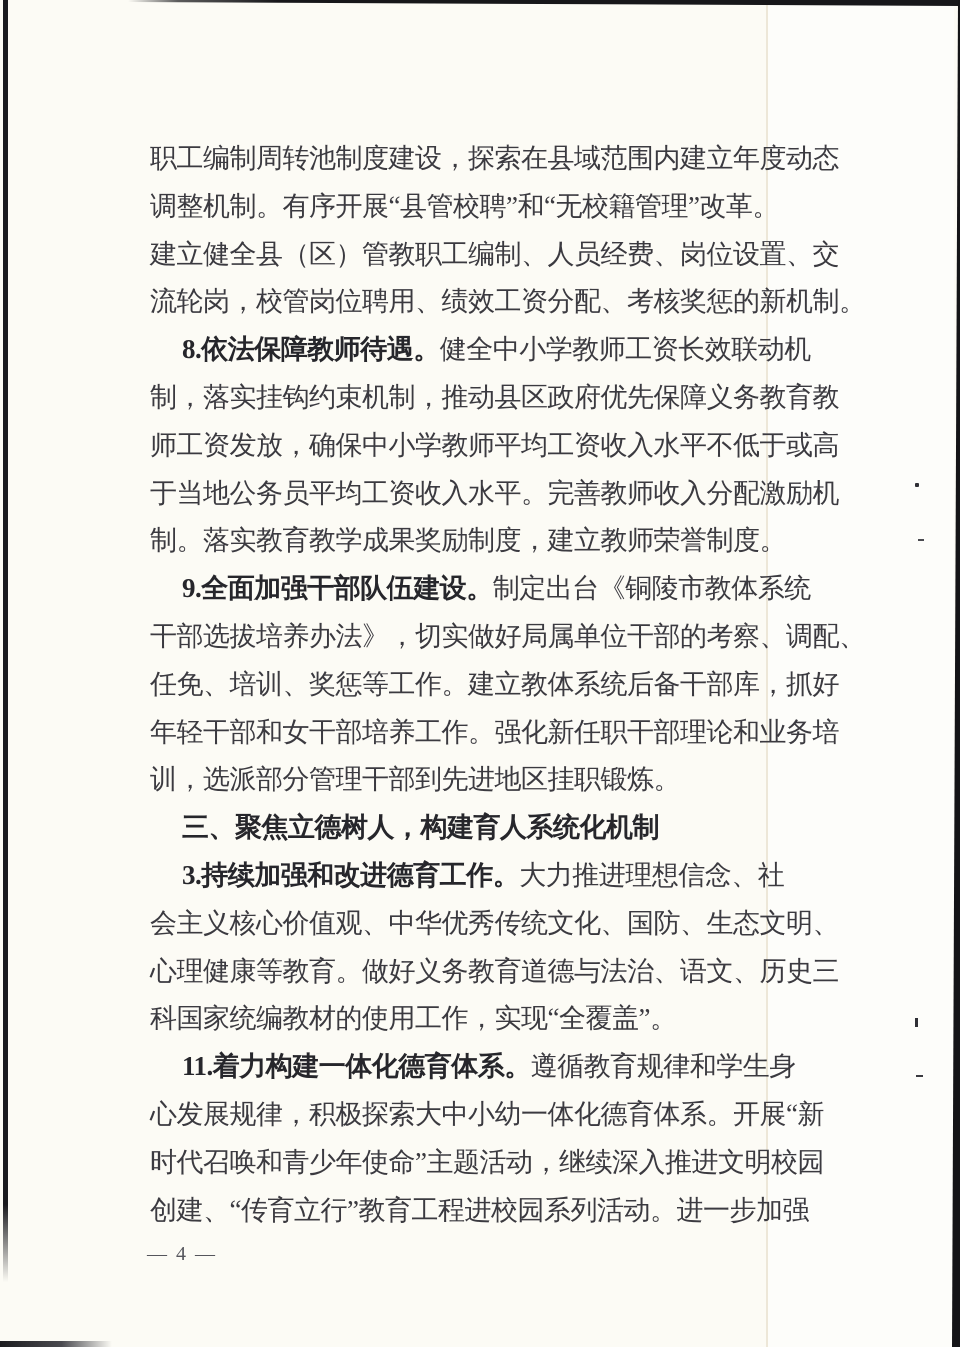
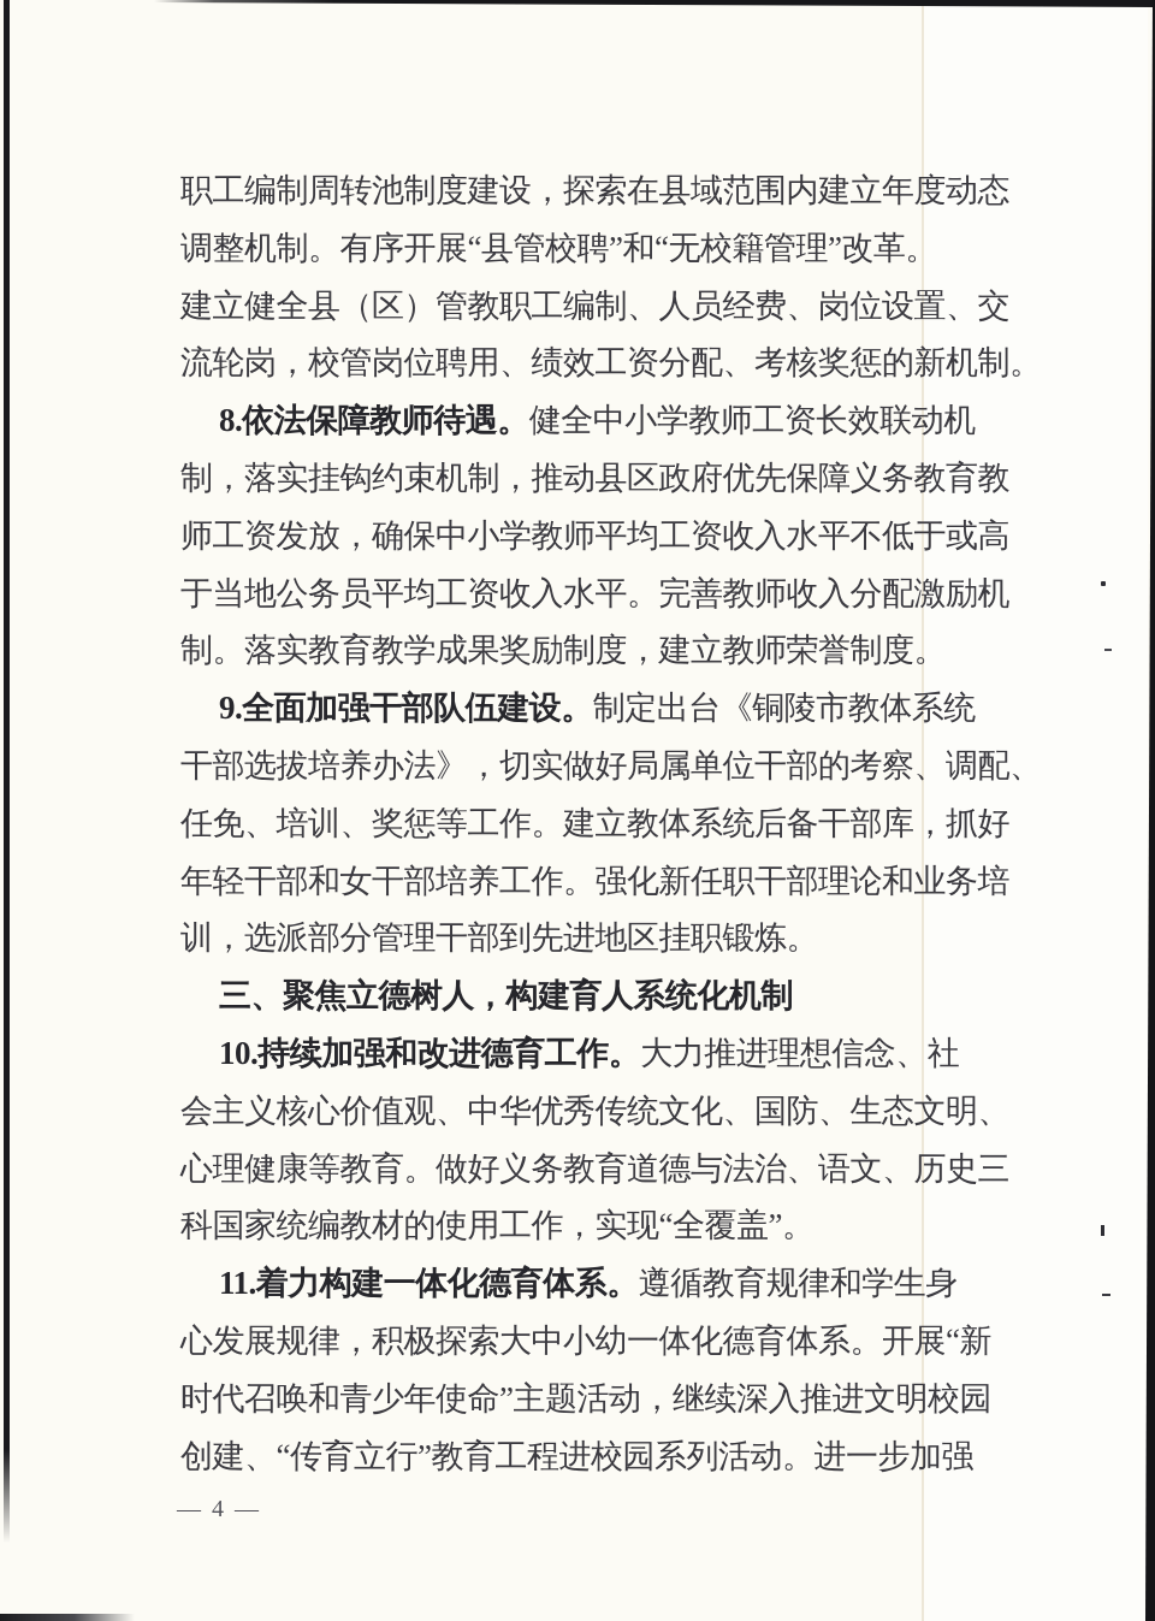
  职工编制周转池制度建设，探索在县域范围内建立年度动态
  调整机制。有序开展“县管校聘”和“无校籍管理”改革。
  建立健全县（区）管教职工编制、人员经费、岗位设置、交
  流轮岗，校管岗位聘用、绩效工资分配、考核奖惩的新机制。
  8.依法保障教师待遇。健全中小学教师工资长效联动机
  制，落实挂钩约束机制，推动县区政府优先保障义务教育教
  师工资发放，确保中小学教师平均工资收入水平不低于或高
  于当地公务员平均工资收入水平。完善教师收入分配激励机
  制。落实教育教学成果奖励制度，建立教师荣誉制度。
  9.全面加强干部队伍建设。制定出台《铜陵市教体系统
  干部选拔培养办法》，切实做好局属单位干部的考察、调配、
  任免、培训、奖惩等工作。建立教体系统后备干部库，抓好
  年轻干部和女干部培养工作。强化新任职干部理论和业务培
  训，选派部分管理干部到先进地区挂职锻炼。
  三、聚焦立德树人，构建育人系统化机制
- 3.持续加强和改进德育工作。大力推进理想信念、社
+ 10.持续加强和改进德育工作。大力推进理想信念、社
  会主义核心价值观、中华优秀传统文化、国防、生态文明、
  心理健康等教育。做好义务教育道德与法治、语文、历史三
  科国家统编教材的使用工作，实现“全覆盖”。
  11.着力构建一体化德育体系。遵循教育规律和学生身
  心发展规律，积极探索大中小幼一体化德育体系。开展“新
  时代召唤和青少年使命”主题活动，继续深入推进文明校园
  创建、“传育立行”教育工程进校园系列活动。进一步加强
  — 4 —
